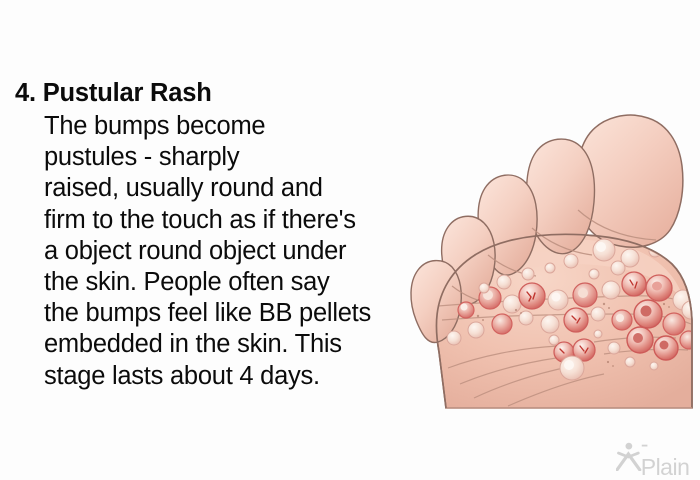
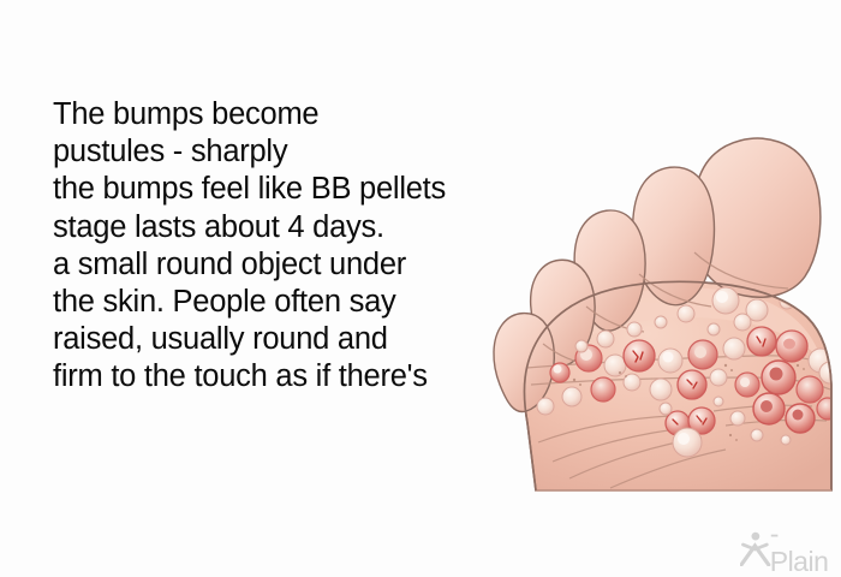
- 4. Pustular Rash
  The bumps become
  pustules - sharply
- raised, usually round and
+ the bumps feel like BB pellets
- firm to the touch as if there's
+ stage lasts about 4 days.
- a object round object under
+ a small round object under
  the skin. People often say
- the bumps feel like BB pellets
+ raised, usually round and
- embedded in the skin. This
- stage lasts about 4 days.
+ firm to the touch as if there's
  -Plain
